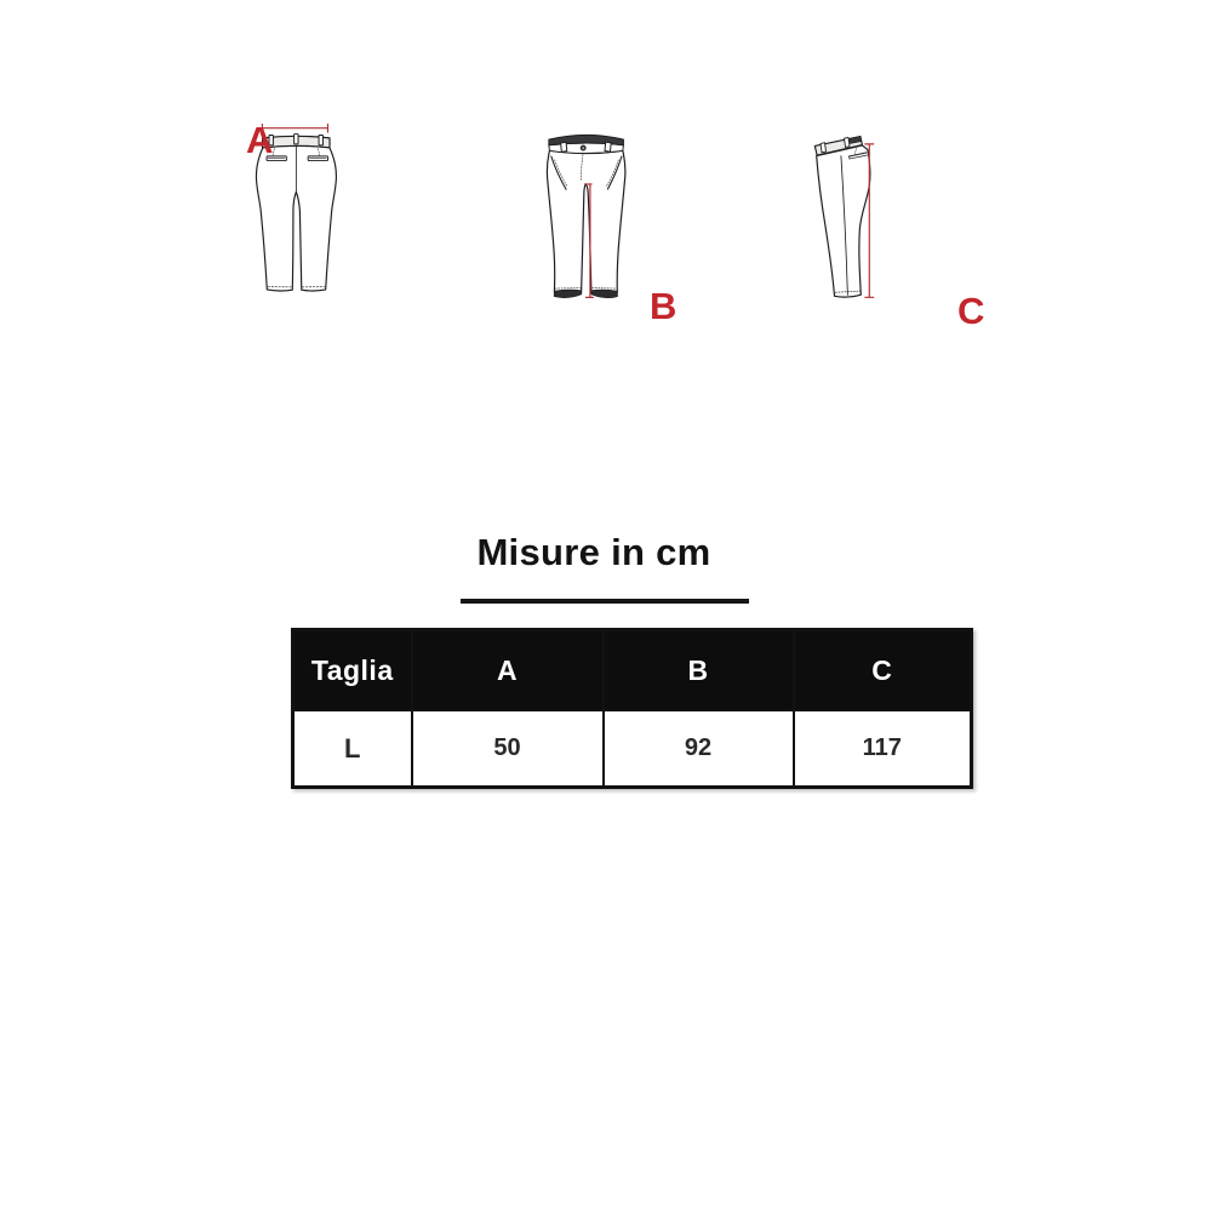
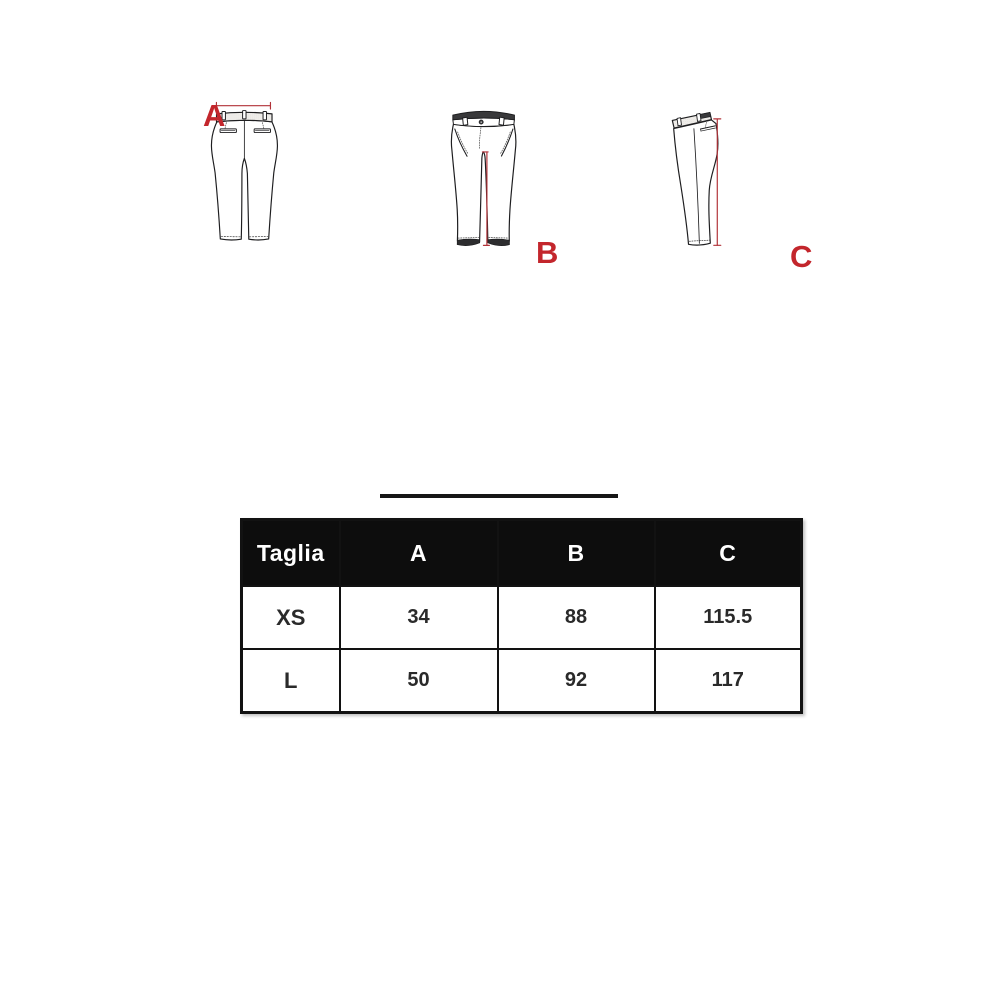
  A
  B
  C
- Misure in cm
  Taglia	A	B	C
+ XS	34	88	115.5
  L	50	92	117
